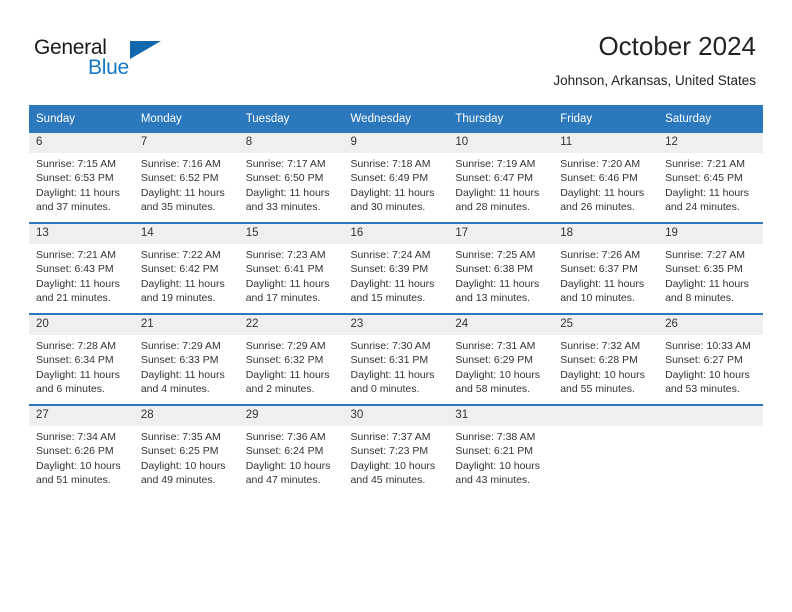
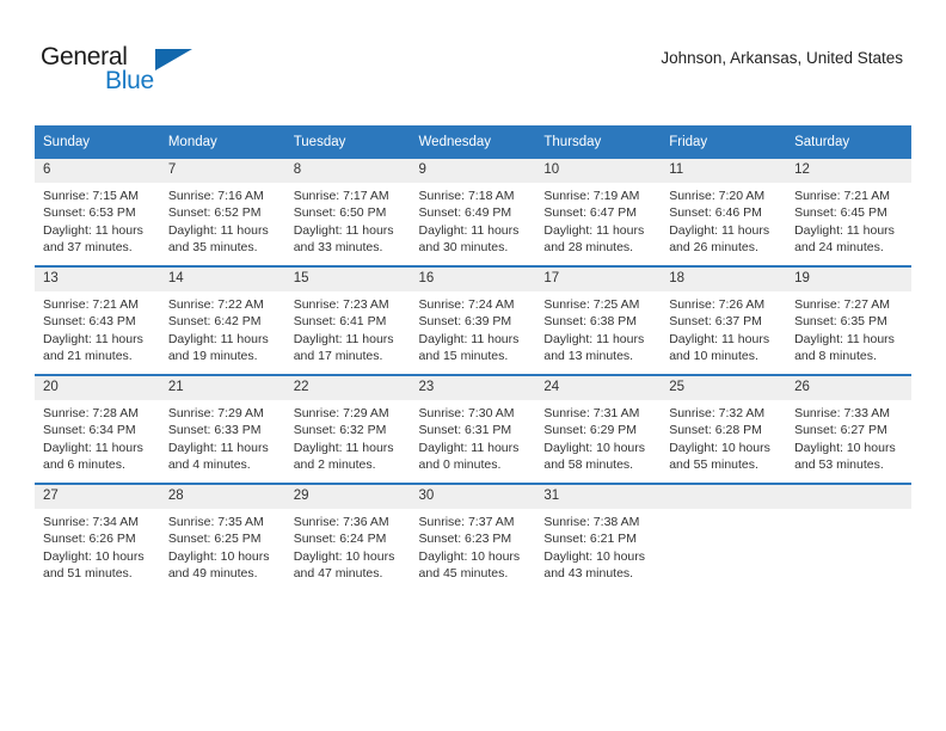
  General
  Blue
- October 2024
  Johnson, Arkansas, United States
  Sunday	Monday	Tuesday	Wednesday	Thursday	Friday	Saturday
  6Sunrise: 7:15 AMSunset: 6:53 PMDaylight: 11 hoursand 37 minutes.	7Sunrise: 7:16 AMSunset: 6:52 PMDaylight: 11 hoursand 35 minutes.	8Sunrise: 7:17 AMSunset: 6:50 PMDaylight: 11 hoursand 33 minutes.	9Sunrise: 7:18 AMSunset: 6:49 PMDaylight: 11 hoursand 30 minutes.	10Sunrise: 7:19 AMSunset: 6:47 PMDaylight: 11 hoursand 28 minutes.	11Sunrise: 7:20 AMSunset: 6:46 PMDaylight: 11 hoursand 26 minutes.	12Sunrise: 7:21 AMSunset: 6:45 PMDaylight: 11 hoursand 24 minutes.
  13Sunrise: 7:21 AMSunset: 6:43 PMDaylight: 11 hoursand 21 minutes.	14Sunrise: 7:22 AMSunset: 6:42 PMDaylight: 11 hoursand 19 minutes.	15Sunrise: 7:23 AMSunset: 6:41 PMDaylight: 11 hoursand 17 minutes.	16Sunrise: 7:24 AMSunset: 6:39 PMDaylight: 11 hoursand 15 minutes.	17Sunrise: 7:25 AMSunset: 6:38 PMDaylight: 11 hoursand 13 minutes.	18Sunrise: 7:26 AMSunset: 6:37 PMDaylight: 11 hoursand 10 minutes.	19Sunrise: 7:27 AMSunset: 6:35 PMDaylight: 11 hoursand 8 minutes.
- 20Sunrise: 7:28 AMSunset: 6:34 PMDaylight: 11 hoursand 6 minutes.	21Sunrise: 7:29 AMSunset: 6:33 PMDaylight: 11 hoursand 4 minutes.	22Sunrise: 7:29 AMSunset: 6:32 PMDaylight: 11 hoursand 2 minutes.	23Sunrise: 7:30 AMSunset: 6:31 PMDaylight: 11 hoursand 0 minutes.	24Sunrise: 7:31 AMSunset: 6:29 PMDaylight: 10 hoursand 58 minutes.	25Sunrise: 7:32 AMSunset: 6:28 PMDaylight: 10 hoursand 55 minutes.	26Sunrise: 10:33 AMSunset: 6:27 PMDaylight: 10 hoursand 53 minutes.
+ 20Sunrise: 7:28 AMSunset: 6:34 PMDaylight: 11 hoursand 6 minutes.	21Sunrise: 7:29 AMSunset: 6:33 PMDaylight: 11 hoursand 4 minutes.	22Sunrise: 7:29 AMSunset: 6:32 PMDaylight: 11 hoursand 2 minutes.	23Sunrise: 7:30 AMSunset: 6:31 PMDaylight: 11 hoursand 0 minutes.	24Sunrise: 7:31 AMSunset: 6:29 PMDaylight: 10 hoursand 58 minutes.	25Sunrise: 7:32 AMSunset: 6:28 PMDaylight: 10 hoursand 55 minutes.	26Sunrise: 7:33 AMSunset: 6:27 PMDaylight: 10 hoursand 53 minutes.
- 27Sunrise: 7:34 AMSunset: 6:26 PMDaylight: 10 hoursand 51 minutes.	28Sunrise: 7:35 AMSunset: 6:25 PMDaylight: 10 hoursand 49 minutes.	29Sunrise: 7:36 AMSunset: 6:24 PMDaylight: 10 hoursand 47 minutes.	30Sunrise: 7:37 AMSunset: 7:23 PMDaylight: 10 hoursand 45 minutes.	31Sunrise: 7:38 AMSunset: 6:21 PMDaylight: 10 hoursand 43 minutes.
+ 27Sunrise: 7:34 AMSunset: 6:26 PMDaylight: 10 hoursand 51 minutes.	28Sunrise: 7:35 AMSunset: 6:25 PMDaylight: 10 hoursand 49 minutes.	29Sunrise: 7:36 AMSunset: 6:24 PMDaylight: 10 hoursand 47 minutes.	30Sunrise: 7:37 AMSunset: 6:23 PMDaylight: 10 hoursand 45 minutes.	31Sunrise: 7:38 AMSunset: 6:21 PMDaylight: 10 hoursand 43 minutes.
